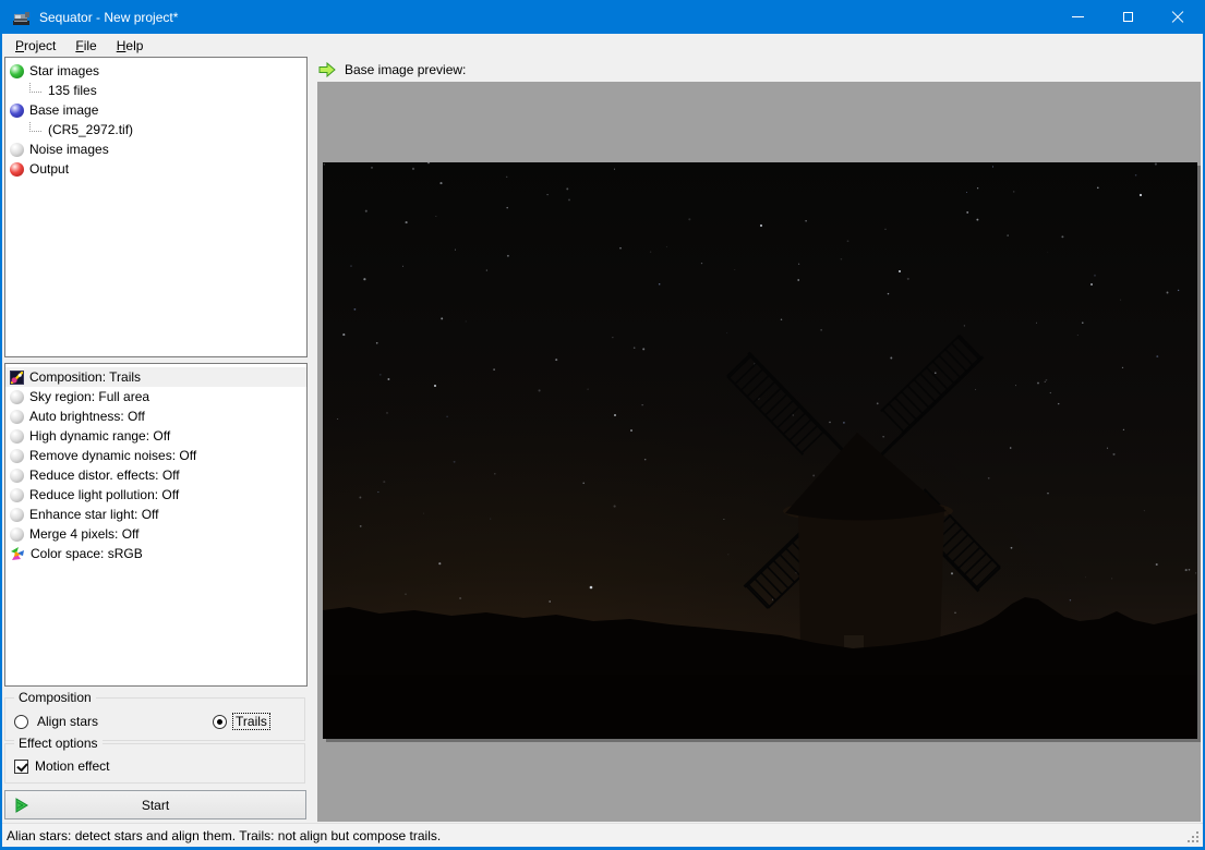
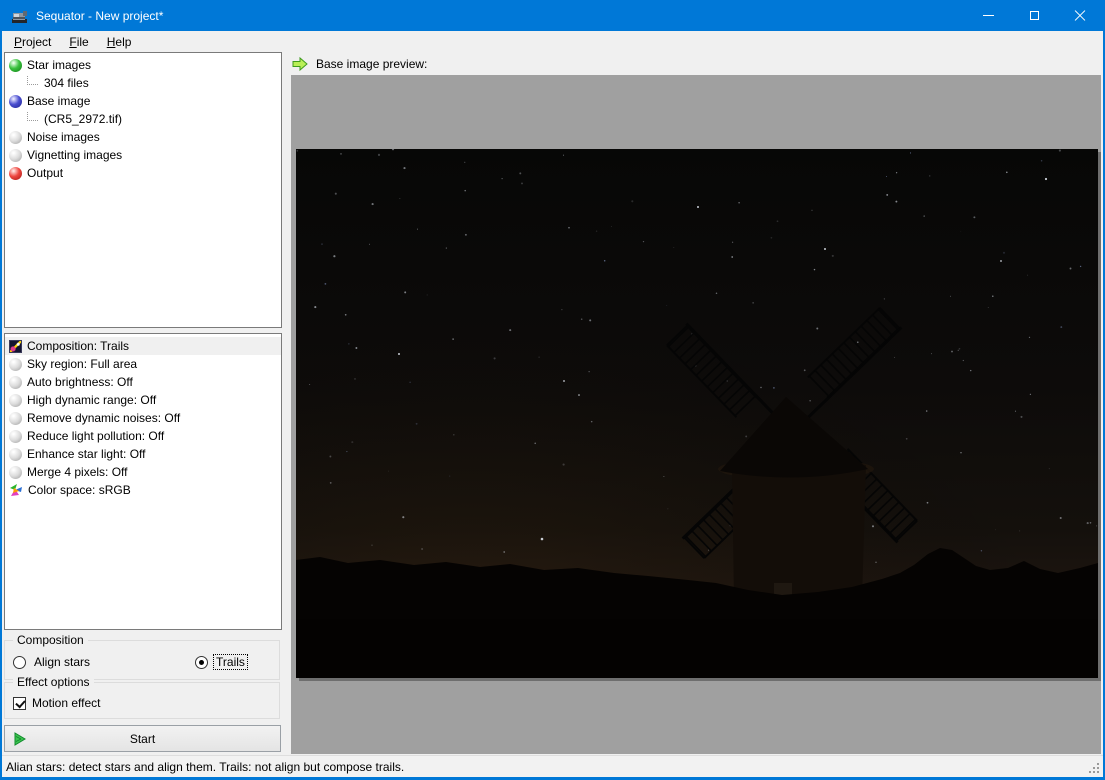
  Sequator - New project*
  Project
  File
  Help
  Star images
- 135 files
+ 304 files
  Base image
  (CR5_2972.tif)
  Noise images
+ Vignetting images
  Output
  Composition: Trails
  Sky region: Full area
  Auto brightness: Off
  High dynamic range: Off
  Remove dynamic noises: Off
- Reduce distor. effects: Off
  Reduce light pollution: Off
  Enhance star light: Off
  Merge 4 pixels: Off
  Color space: sRGB
  Composition
  Align stars
  Trails
  Effect options
  Motion effect
  Start
  Base image preview:
  Alian stars: detect stars and align them. Trails: not align but compose trails.
